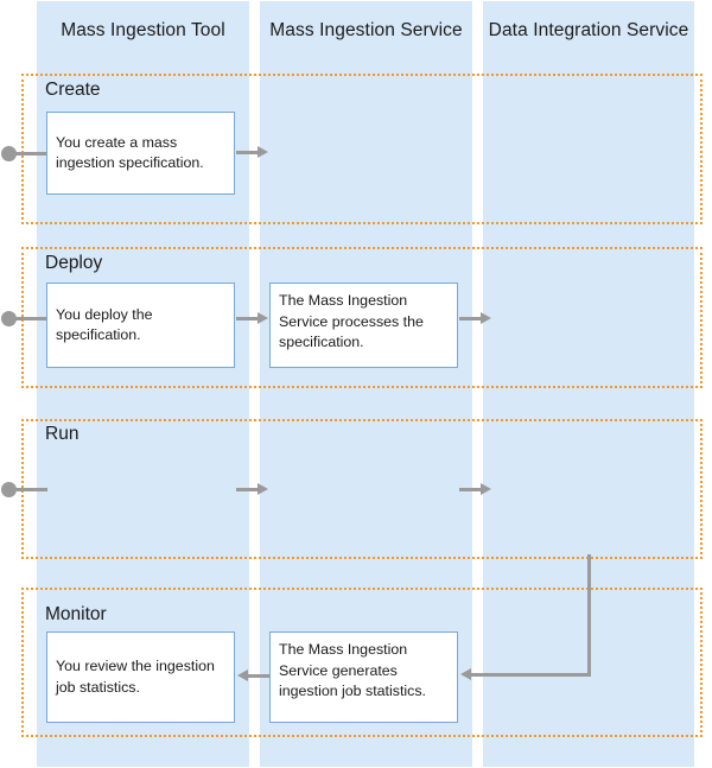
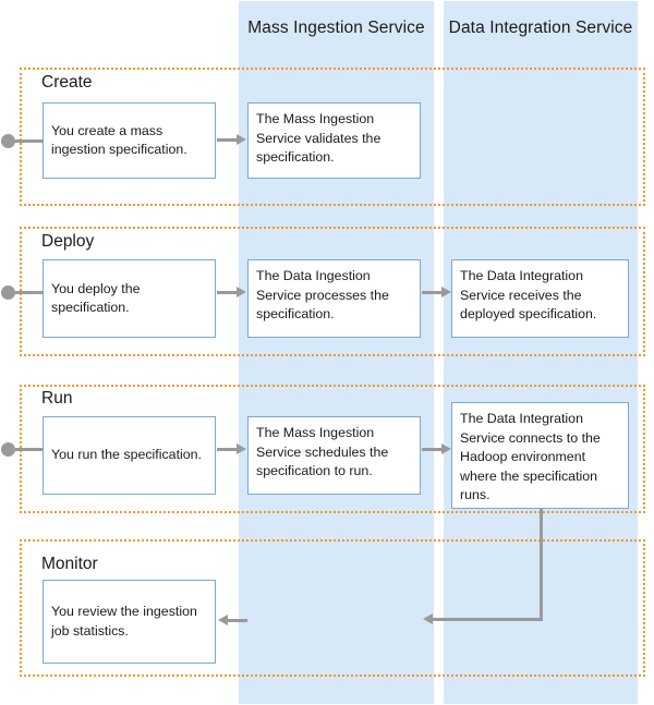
- Mass Ingestion Tool
  Mass Ingestion Service
  Data Integration Service
  Create
  You create a mass ingestion specification.
+ The Mass Ingestion Service validates the specification.
  Deploy
  You deploy the specification.
- The Mass Ingestion Service processes the specification.
+ The Data Ingestion Service processes the specification.
+ The Data Integration Service receives the deployed specification.
  Run
+ You run the specification.
+ The Mass Ingestion Service schedules the specification to run.
+ The Data Integration Service connects to the Hadoop environment where the specification runs.
  Monitor
  You review the ingestion job statistics.
- The Mass Ingestion Service generates ingestion job statistics.
